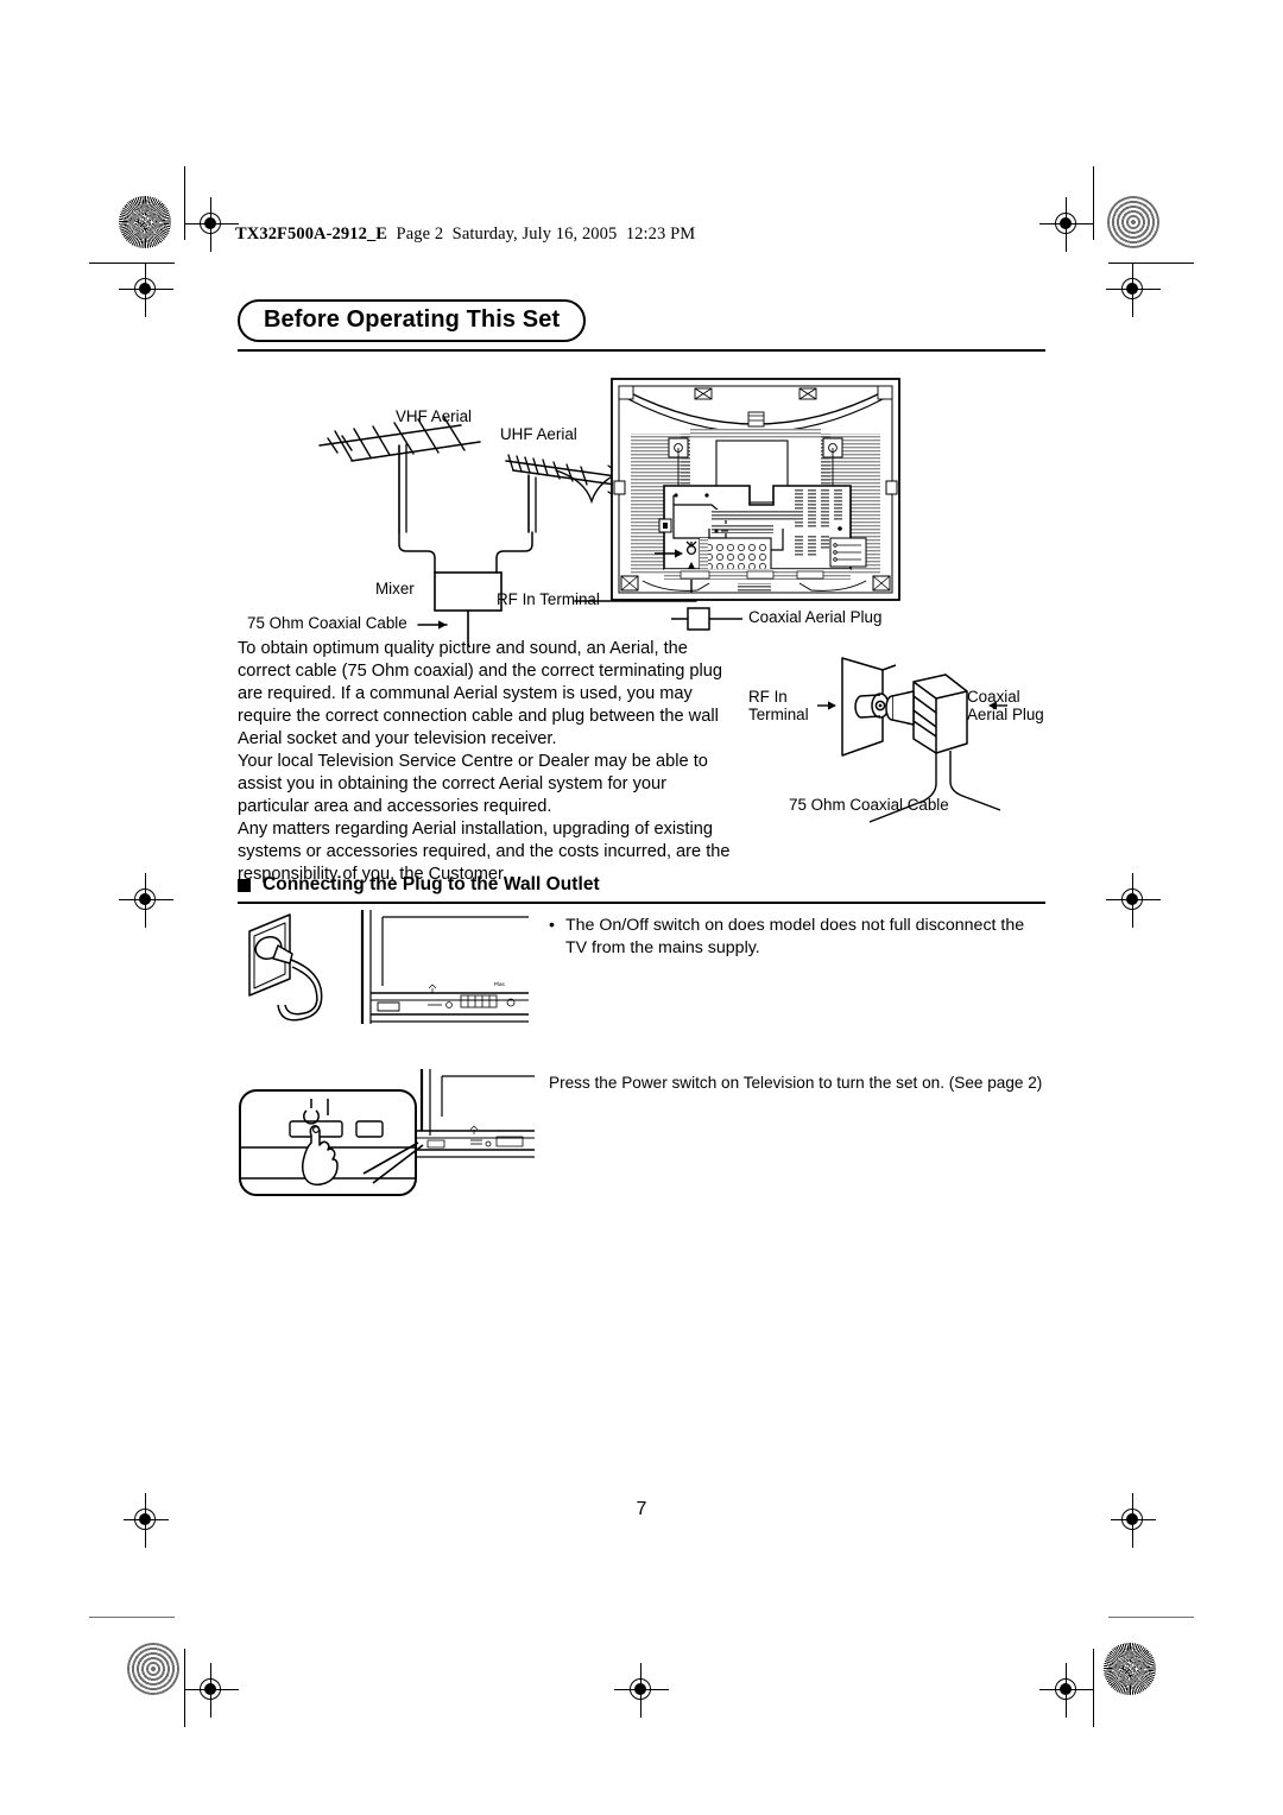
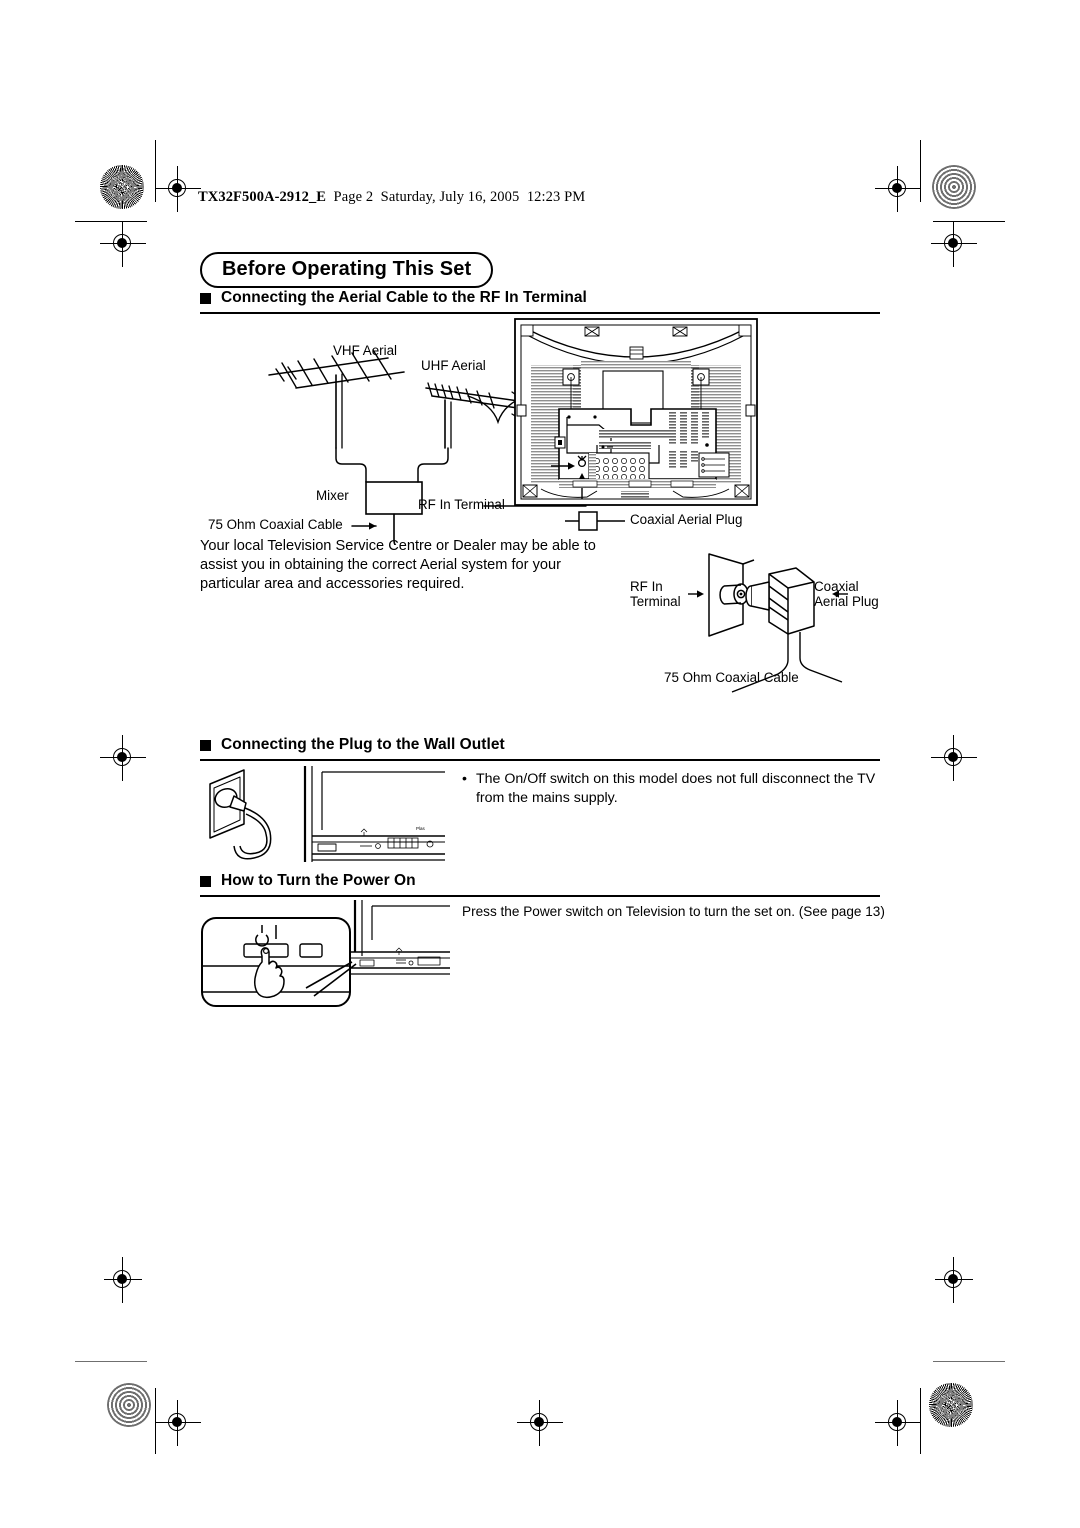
  TX32F500A-2912_E Page 2 Saturday, July 16, 2005 12:23 PM
  Before Operating This Set
+ Connecting the Aerial Cable to the RF In Terminal
  VHF Aerial
  UHF Aerial
  Mixer
  75 Ohm Coaxial Cable
  RF In Terminal
  Coaxial Aerial Plug
- To obtain optimum quality picture and sound, an Aerial, the correct cable (75 Ohm coaxial) and the correct terminating plug are required. If a communal Aerial system is used, you may require the correct connection cable and plug between the wall Aerial socket and your television receiver.
  Your local Television Service Centre or Dealer may be able to assist you in obtaining the correct Aerial system for your particular area and accessories required.
- Any matters regarding Aerial installation, upgrading of existing systems or accessories required, and the costs incurred, are the responsibility of you, the Customer.
  RF In
  Terminal
  Coaxial
  Aerial Plug
  75 Ohm Coaxial Cable
  Connecting the Plug to the Wall Outlet
  •
- The On/Off switch on does model does not full disconnect the TV from the mains supply.
+ The On/Off switch on this model does not full disconnect the TV from the mains supply.
+ How to Turn the Power On
- Press the Power switch on Television to turn the set on. (See page 2)
+ Press the Power switch on Television to turn the set on. (See page 13)
- 7
